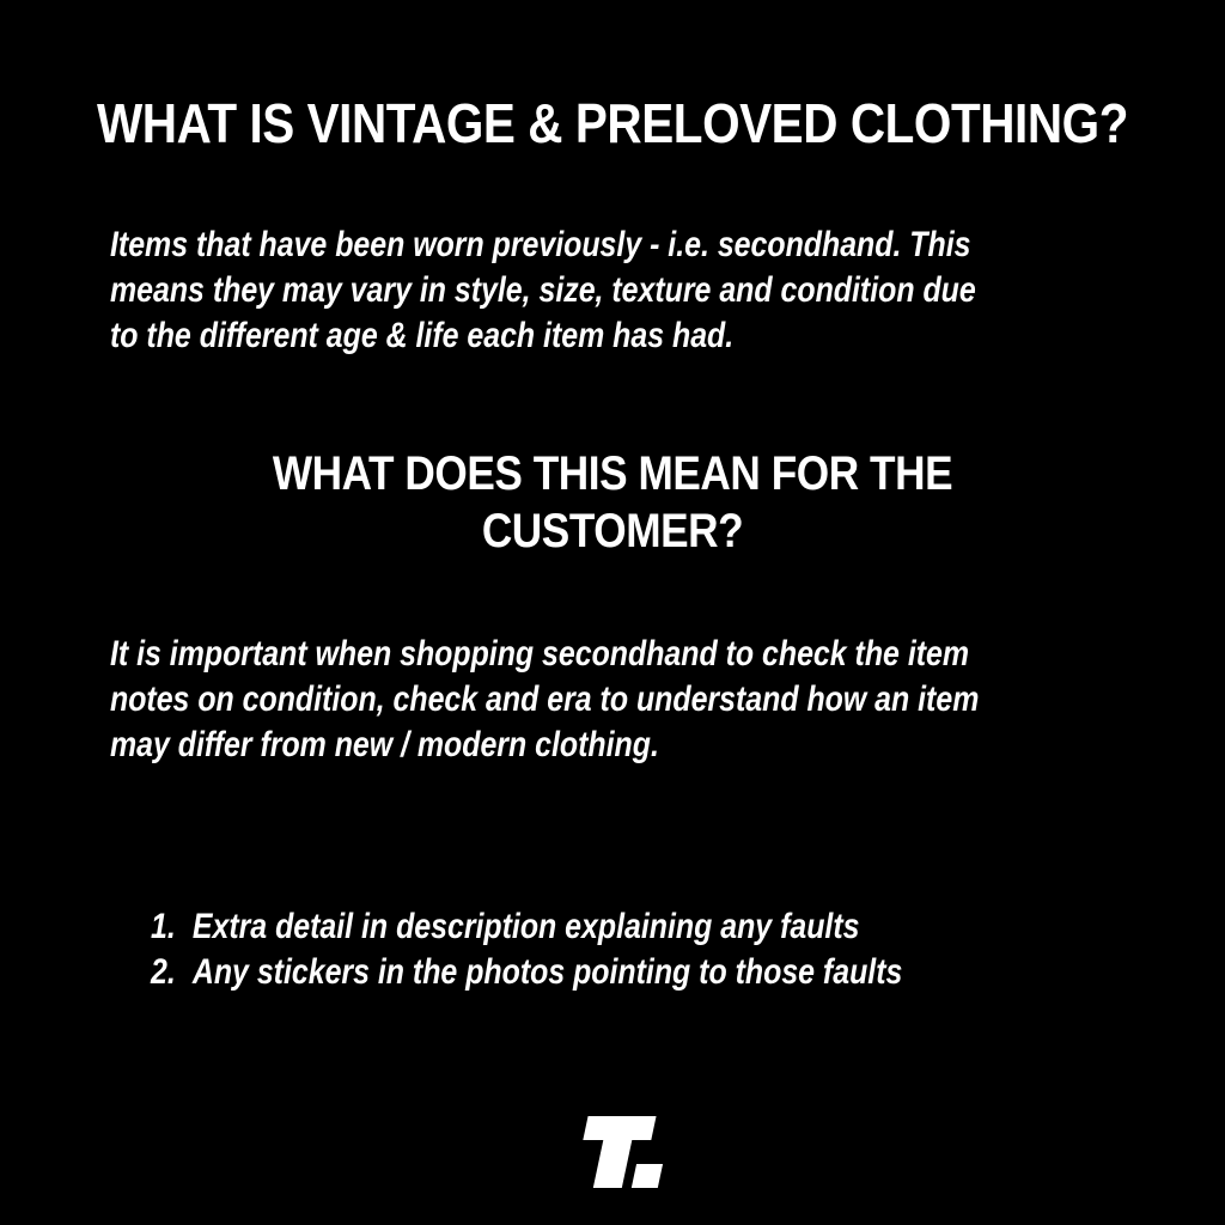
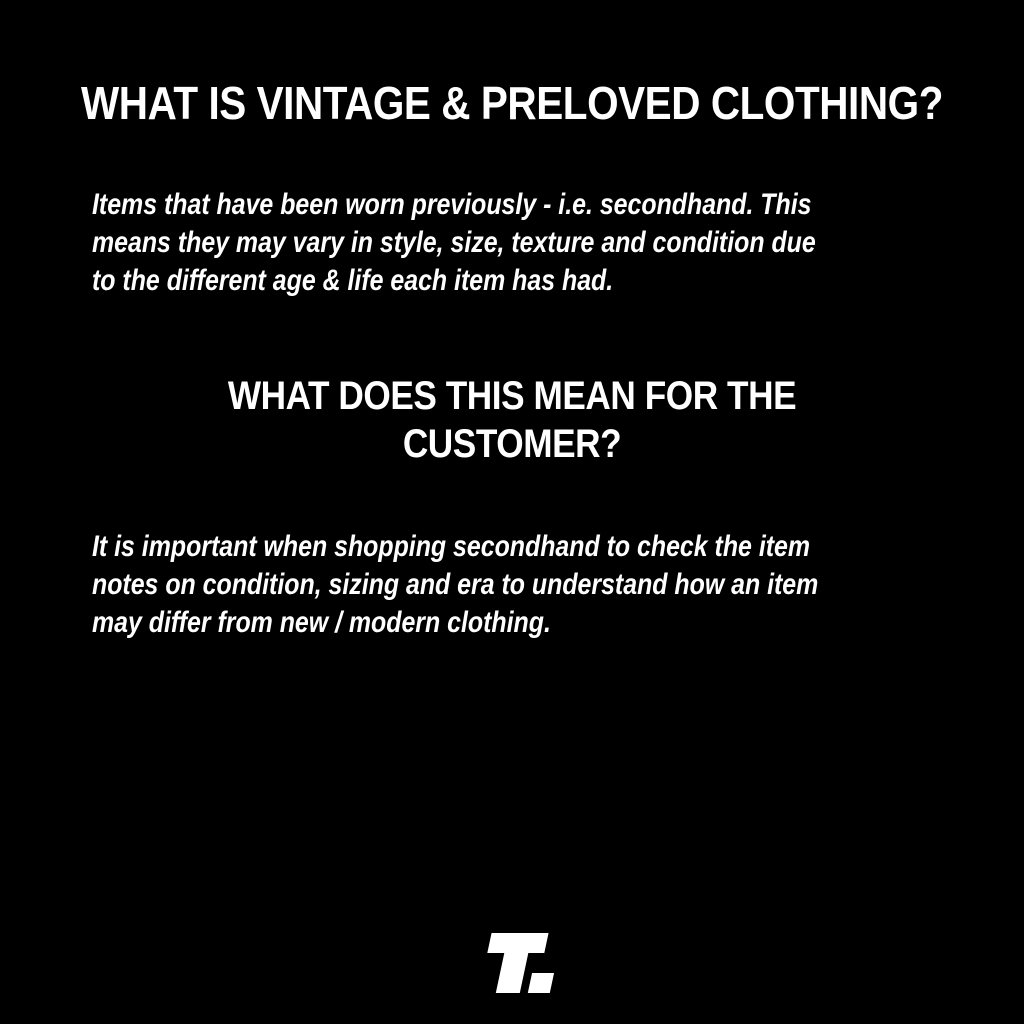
  WHAT IS VINTAGE & PRELOVED CLOTHING?
  Items that have been worn previously - i.e. secondhand. This
  means they may vary in style, size, texture and condition due
  to the different age & life each item has had.
  WHAT DOES THIS MEAN FOR THE
  CUSTOMER?
  It is important when shopping secondhand to check the item
- notes on condition, check and era to understand how an item
+ notes on condition, sizing and era to understand how an item
  may differ from new / modern clothing.
- 1. Extra detail in description explaining any faults
- 2. Any stickers in the photos pointing to those faults
